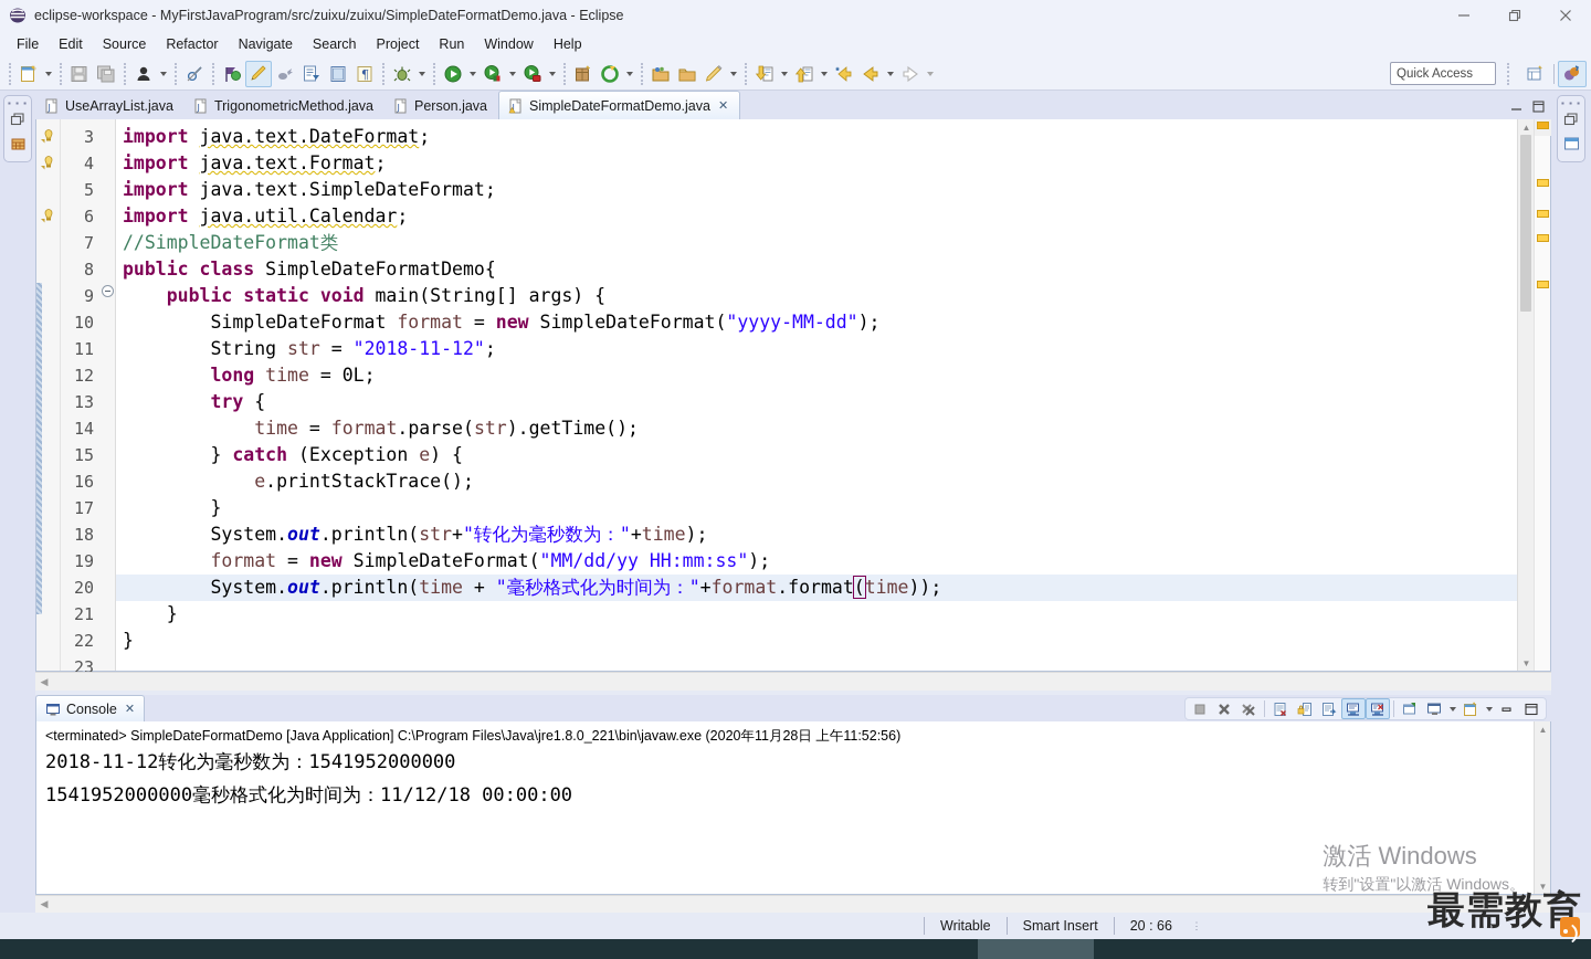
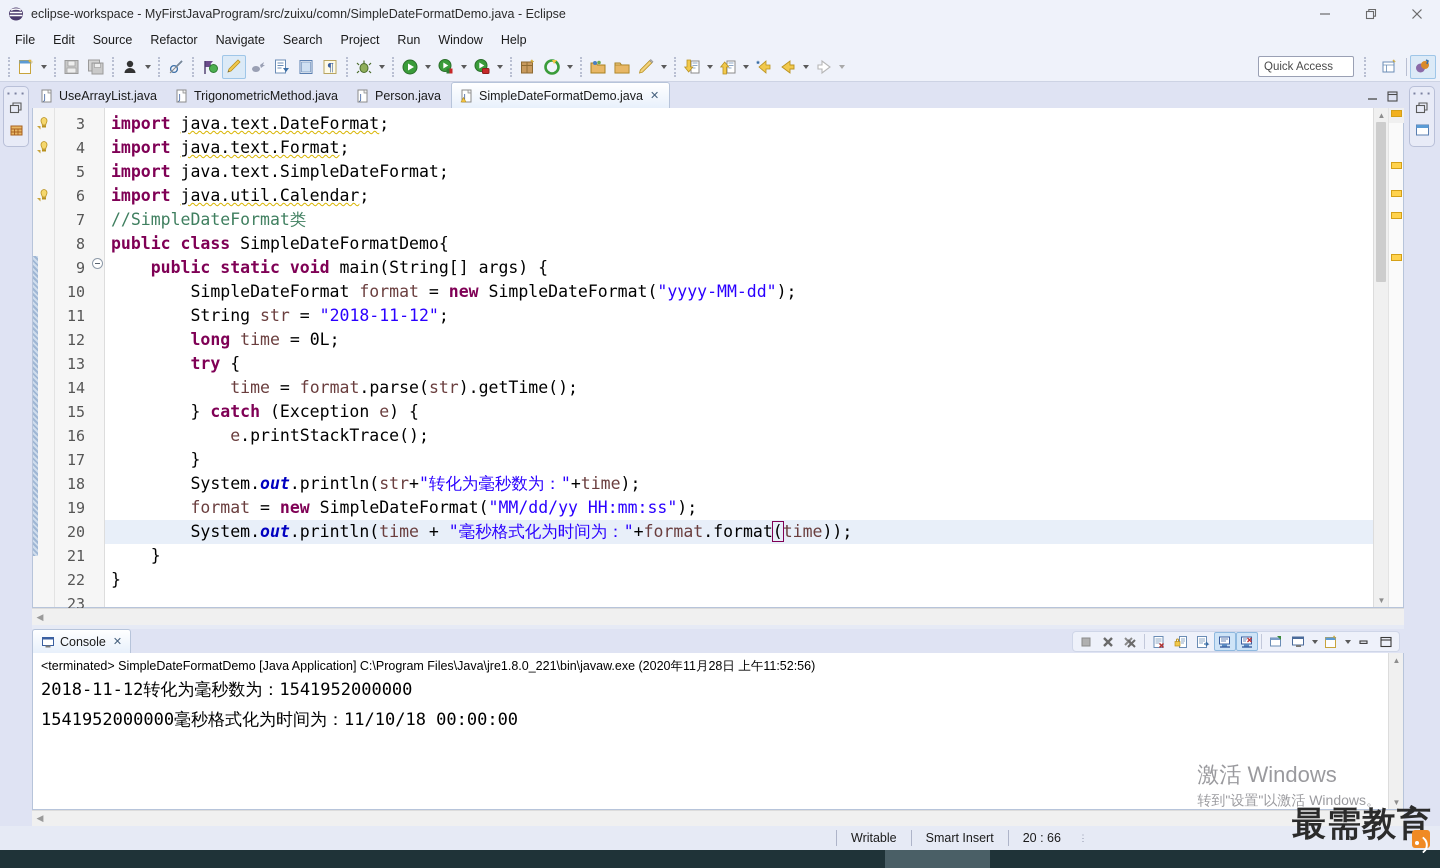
- eclipse-workspace - MyFirstJavaProgram/src/zuixu/zuixu/SimpleDateFormatDemo.java - Eclipse
+ eclipse-workspace - MyFirstJavaProgram/src/zuixu/comn/SimpleDateFormatDemo.java - Eclipse
  File
  Edit
  Source
  Refactor
  Navigate
  Search
  Project
  Run
  Window
  Help
  ¶
  Quick Access
  ▪ ▪ ▪
  J
  UseArrayList.java
  J
  TrigonometricMethod.java
  J
  Person.java
  J
  SimpleDateFormatDemo.java
  ✕
  3
  4
  5
  6
  7
  8
  9
  10
  11
  12
  13
  14
  15
  16
  17
  18
  19
  20
  21
  22
  23
  import java.text.DateFormat;
  import java.text.Format;
  import java.text.SimpleDateFormat;
  import java.util.Calendar;
  //SimpleDateFormat类
  public class SimpleDateFormatDemo{
  public static void main(String[] args) {
  SimpleDateFormat format = new SimpleDateFormat("yyyy-MM-dd");
  String str = "2018-11-12";
  long time = 0L;
  try {
  time = format.parse(str).getTime();
  } catch (Exception e) {
  e.printStackTrace();
  }
  System.out.println(str+"转化为毫秒数为："+time);
  format = new SimpleDateFormat("MM/dd/yy HH:mm:ss");
  System.out.println(time + "毫秒格式化为时间为："+format.format(time));
  }
  }
  ▲
  ▼
  ◀
  Console
  ✕
  <terminated> SimpleDateFormatDemo [Java Application] C:\Program Files\Java\jre1.8.0_221\bin\javaw.exe (2020年11月28日 上午11:52:56)
  2018-11-12转化为毫秒数为：1541952000000
- 1541952000000毫秒格式化为时间为：11/12/18 00:00:00
+ 1541952000000毫秒格式化为时间为：11/10/18 00:00:00
  ▲
  ▼
  ◀
  ▪ ▪ ▪
  Writable
  Smart Insert
  20 : 66
  ⋮
  激活 Windows
  转到"设置"以激活 Windows。
  最需教育
